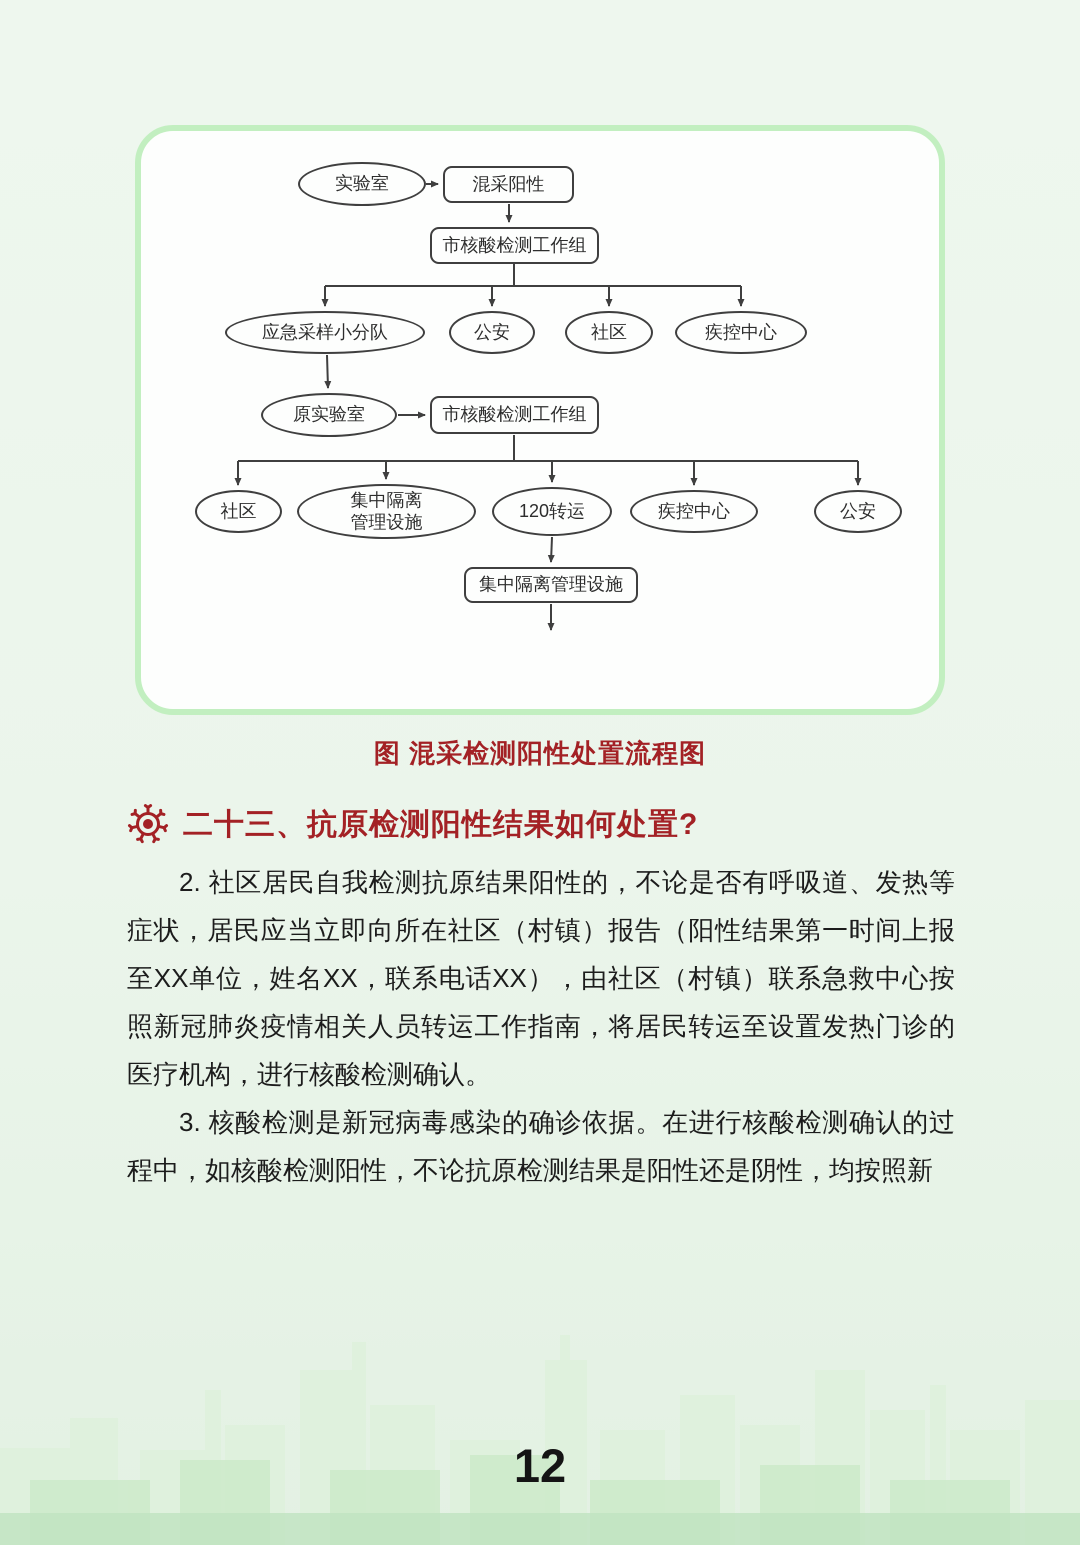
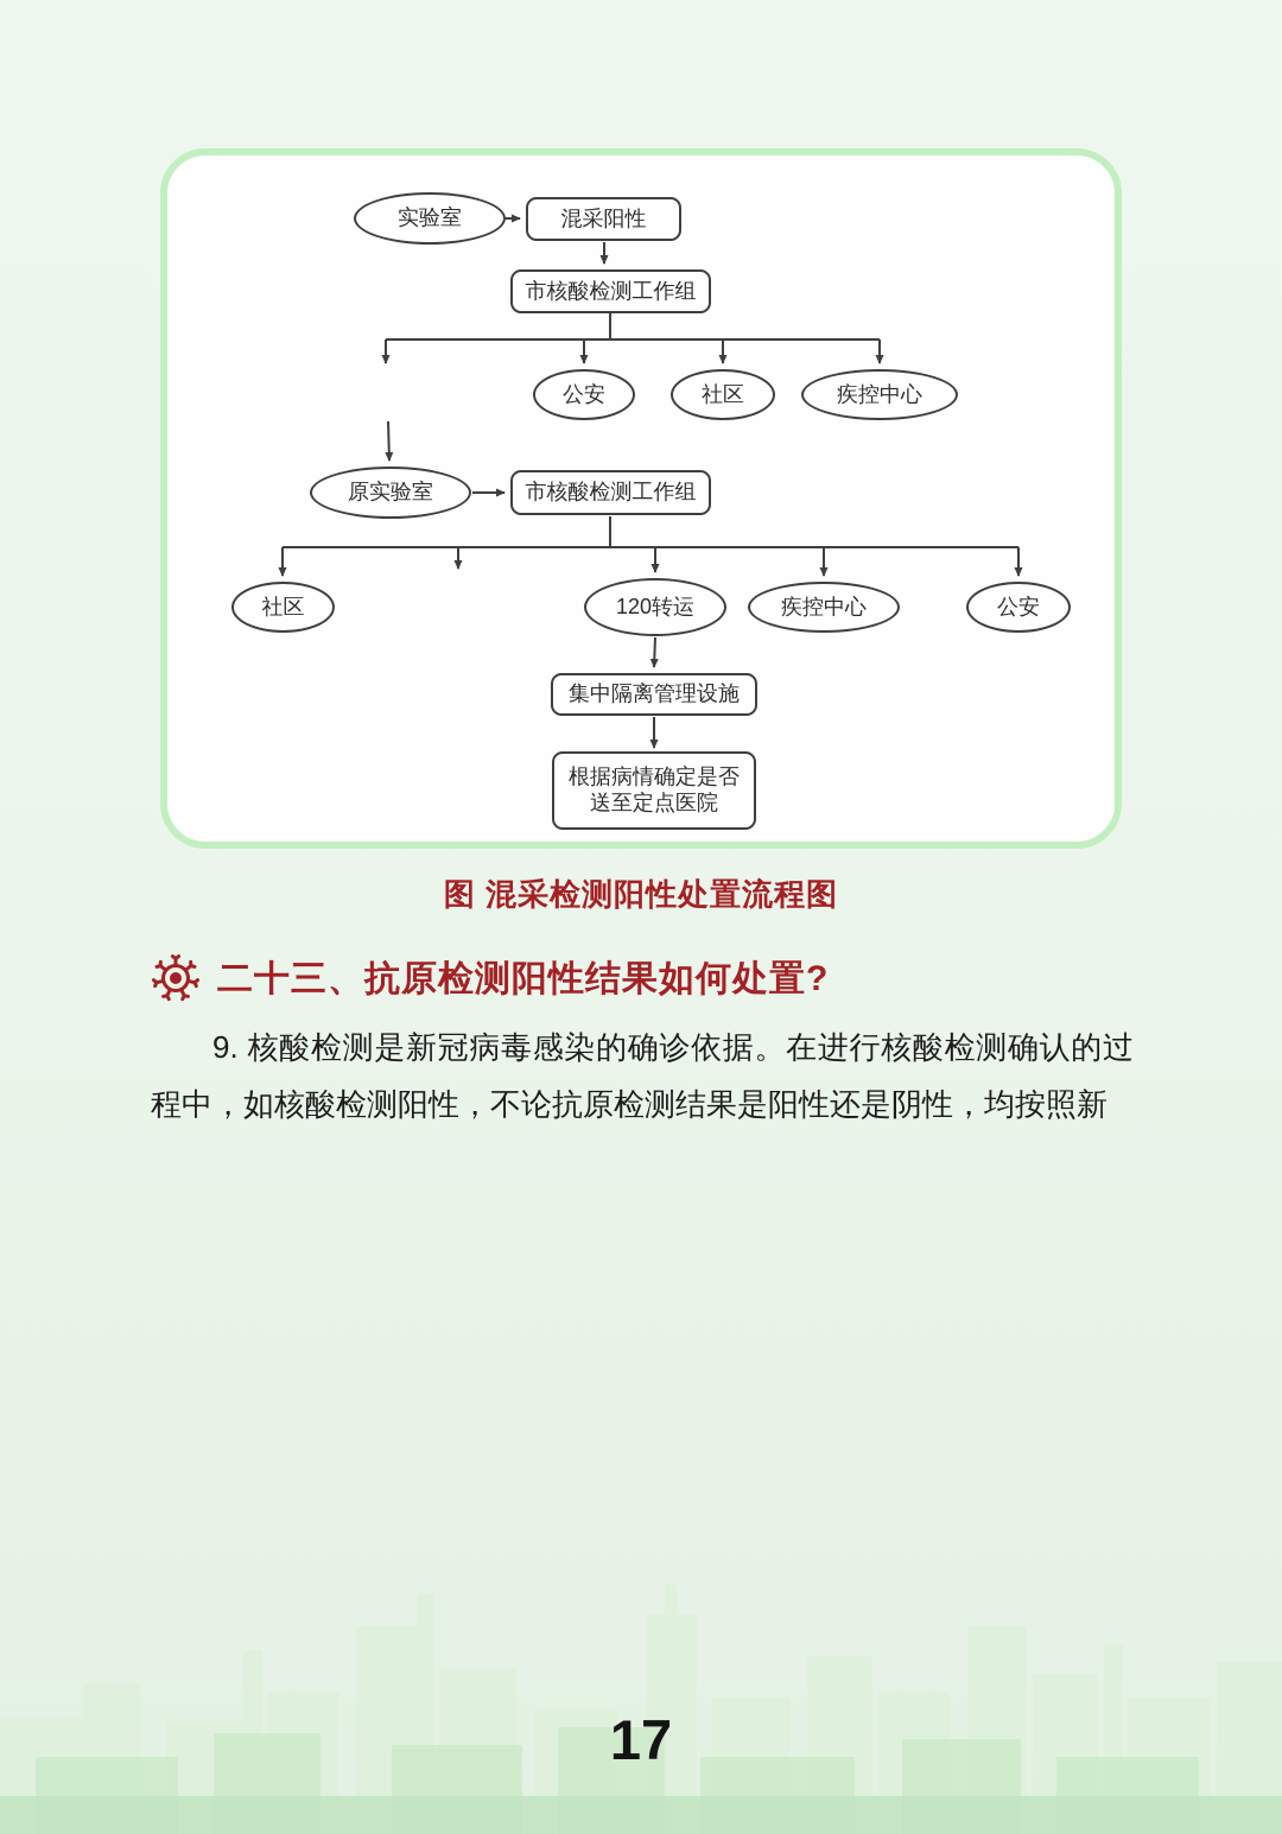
  实验室
  混采阳性
  市核酸检测工作组
- 应急采样小分队
  公安
  社区
  疾控中心
  原实验室
  市核酸检测工作组
  社区
- 集中隔离
- 管理设施
  120转运
  疾控中心
  公安
  集中隔离管理设施
+ 根据病情确定是否
+ 送至定点医院
  图 混采检测阳性处置流程图
  二十三、抗原检测阳性结果如何处置?
- 2. 社区居民自我检测抗原结果阳性的，不论是否有呼吸道、发热等症状，居民应当立即向所在社区（村镇）报告（阳性结果第一时间上报至XX单位，姓名XX，联系电话XX），由社区（村镇）联系急救中心按照新冠肺炎疫情相关人员转运工作指南，将居民转运至设置发热门诊的医疗机构，进行核酸检测确认。
- 3. 核酸检测是新冠病毒感染的确诊依据。在进行核酸检测确认的过程中，如核酸检测阳性，不论抗原检测结果是阳性还是阴性，均按照新
+ 9. 核酸检测是新冠病毒感染的确诊依据。在进行核酸检测确认的过程中，如核酸检测阳性，不论抗原检测结果是阳性还是阴性，均按照新
- 12
+ 17
